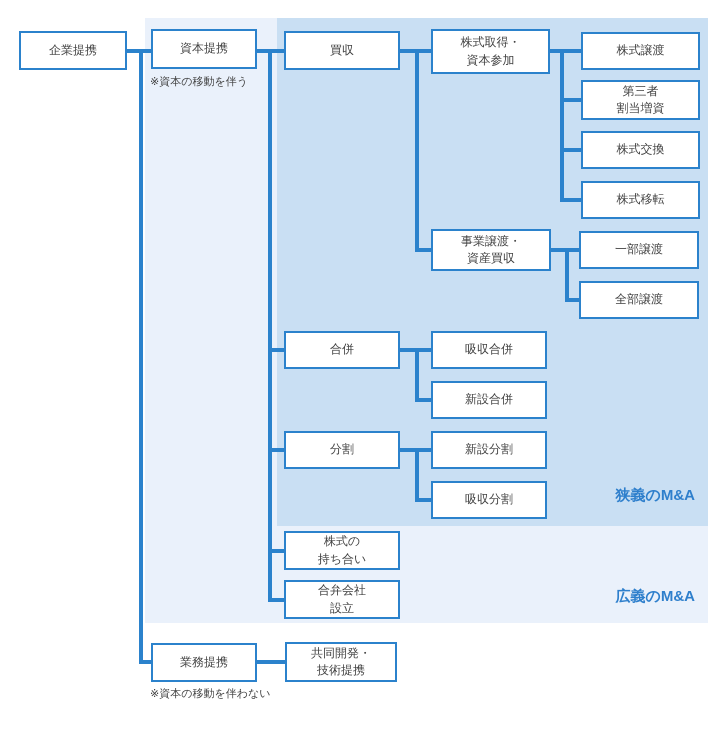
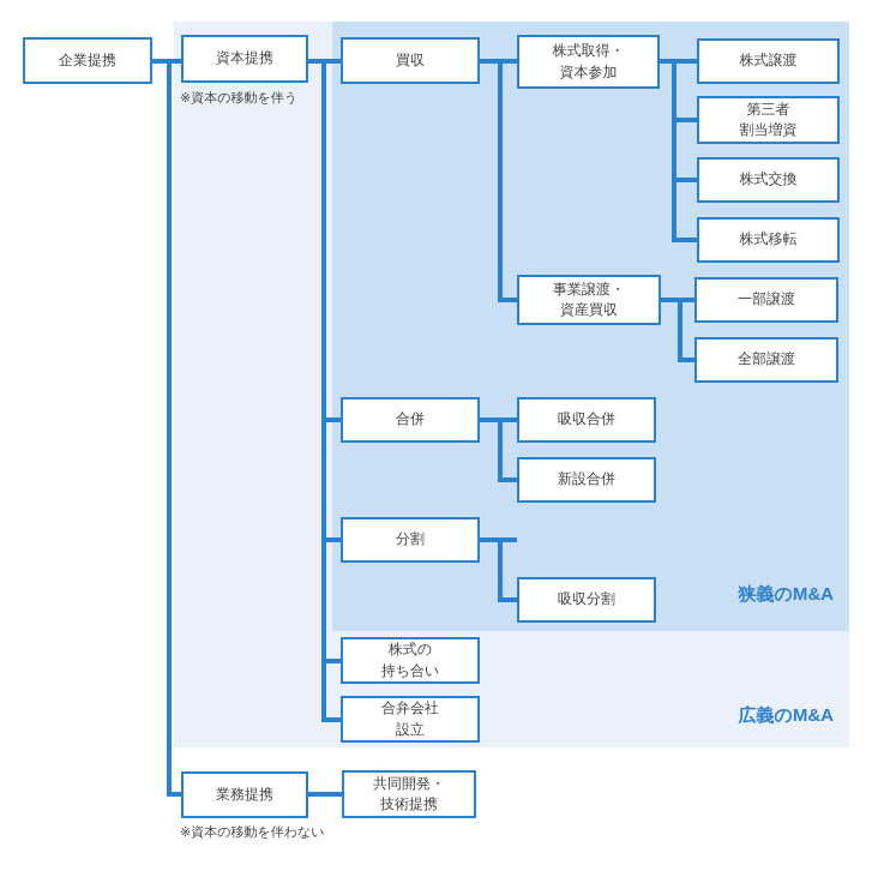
  企業提携
  資本提携
  ※資本の移動を伴う
  買収
  株式取得・
  資本参加
  株式譲渡
  第三者
  割当増資
  株式交換
  株式移転
  事業譲渡・
  資産買収
  一部譲渡
  全部譲渡
  合併
  吸収合併
  新設合併
  分割
- 新設分割
  吸収分割
  株式の
  持ち合い
  合弁会社
  設立
  業務提携
  ※資本の移動を伴わない
  共同開発・
  技術提携
  狭義のM&A
  広義のM&A
